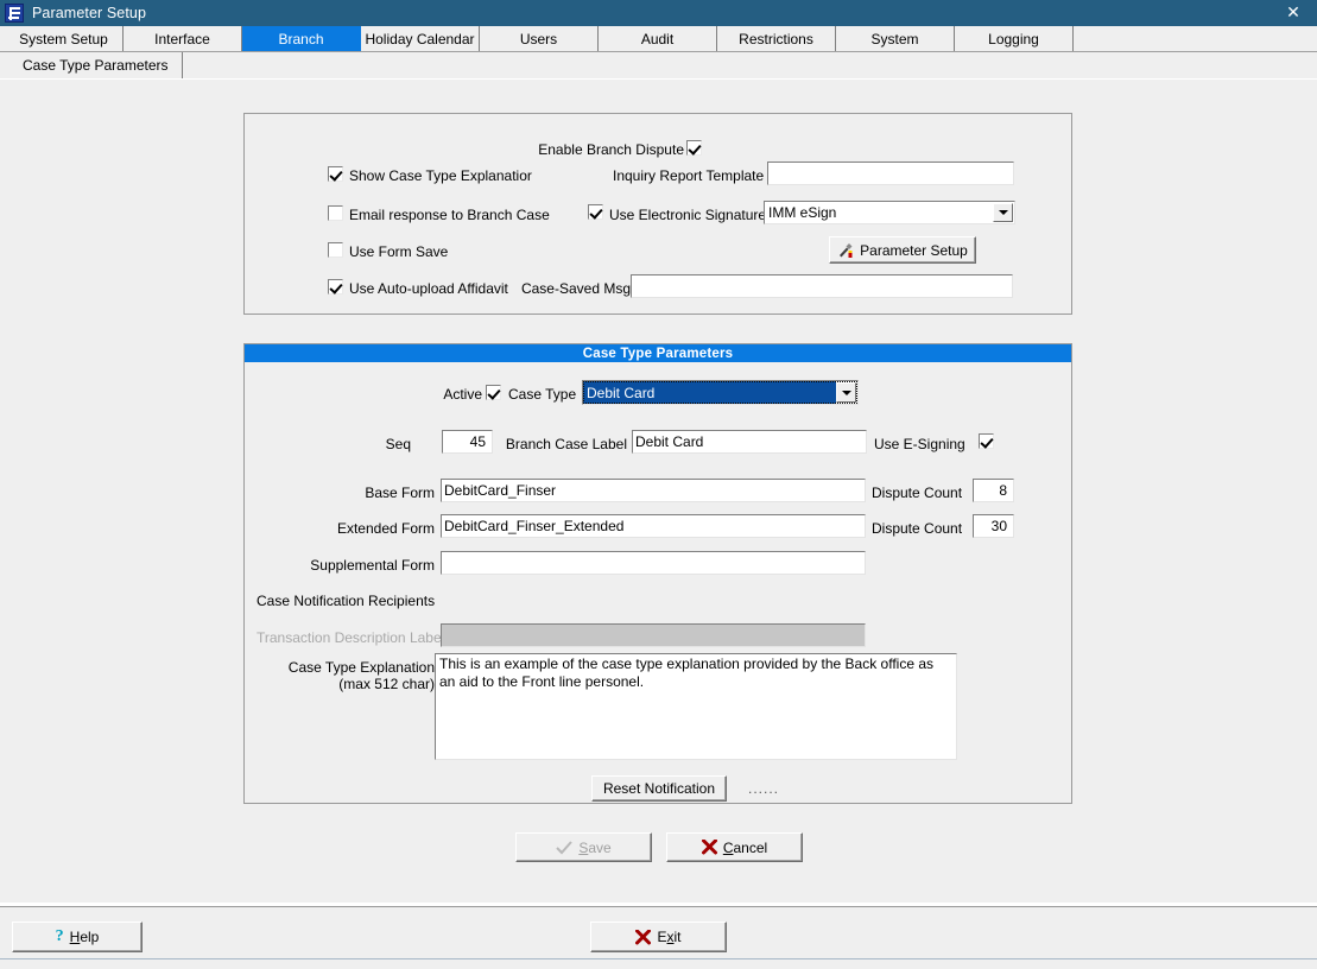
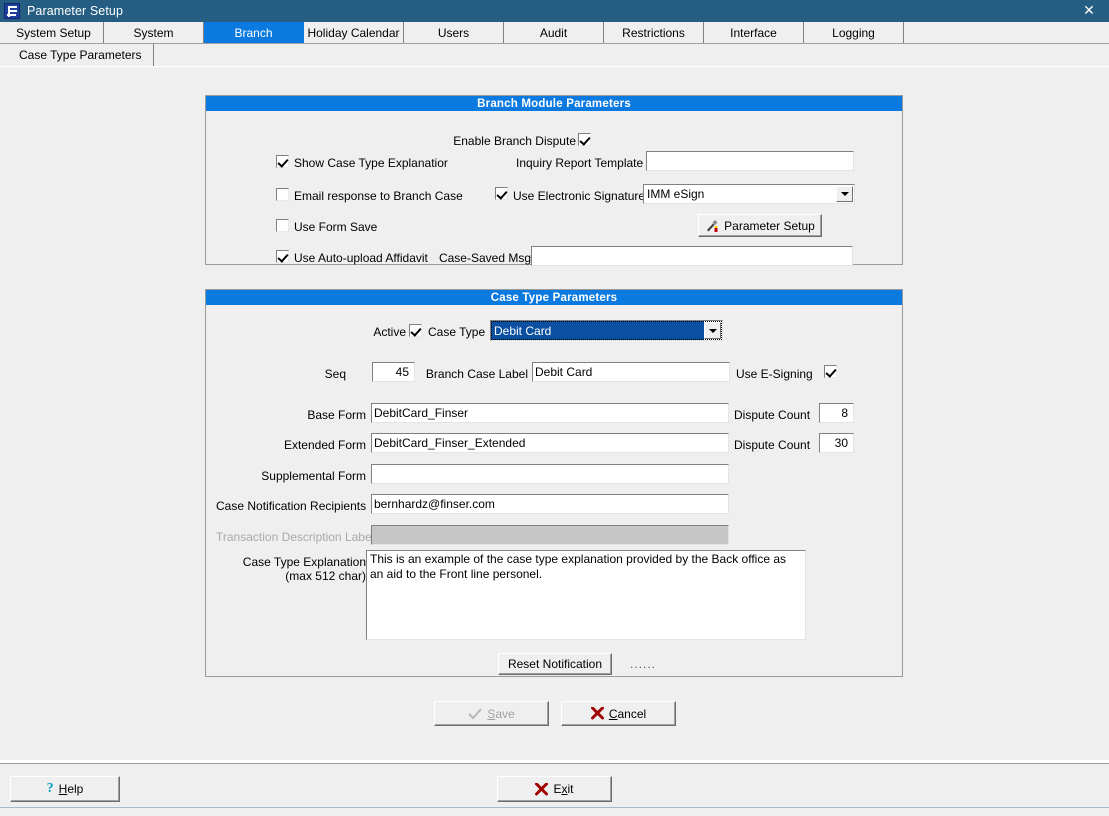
  Parameter Setup
  ✕
  System Setup
- Interface
+ System
  Branch
  Holiday Calendar
  Users
  Audit
  Restrictions
- System
+ Interface
  Logging
  Case Type Parameters
+ Branch Module Parameters
  Enable Branch Dispute
  Show Case Type Explanatior
  Inquiry Report Template
  Email response to Branch Case
  Use Electronic Signature
  IMM eSign
  Use Form Save
  Parameter Setup
  Use Auto-upload Affidavit
  Case-Saved Msg
  Case Type Parameters
  Active
  Case Type
  Debit Card
  Seq
  45
  Branch Case Label
  Debit Card
  Use E-Signing
  Base Form
  DebitCard_Finser
  Dispute Count
  8
  Extended Form
  DebitCard_Finser_Extended
  Dispute Count
  30
  Supplemental Form
  Case Notification Recipients
+ bernhardz@finser.com
  Transaction Description Labe
  Case Type Explanation
  (max 512 char)
  This is an example of the case type explanation provided by the Back office as an aid to the Front line personel.
  Reset Notification
  ......
  Save
  Cancel
  ?
  Help
  Exit
